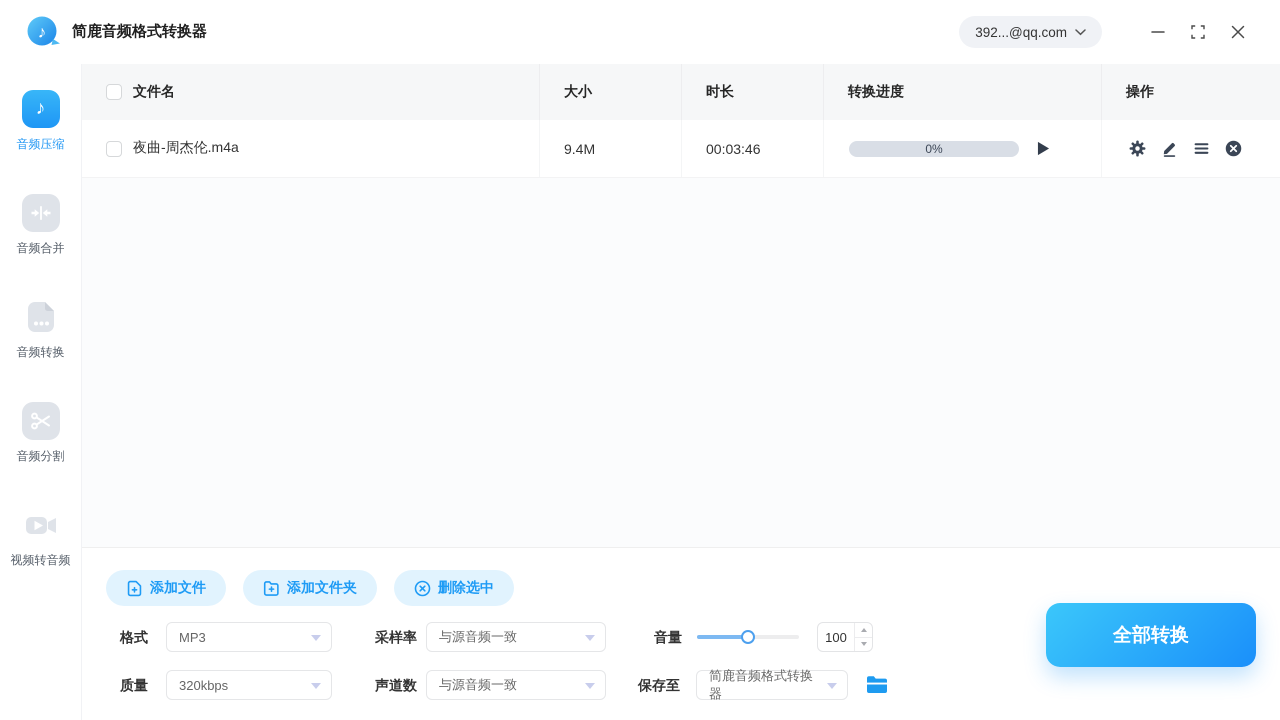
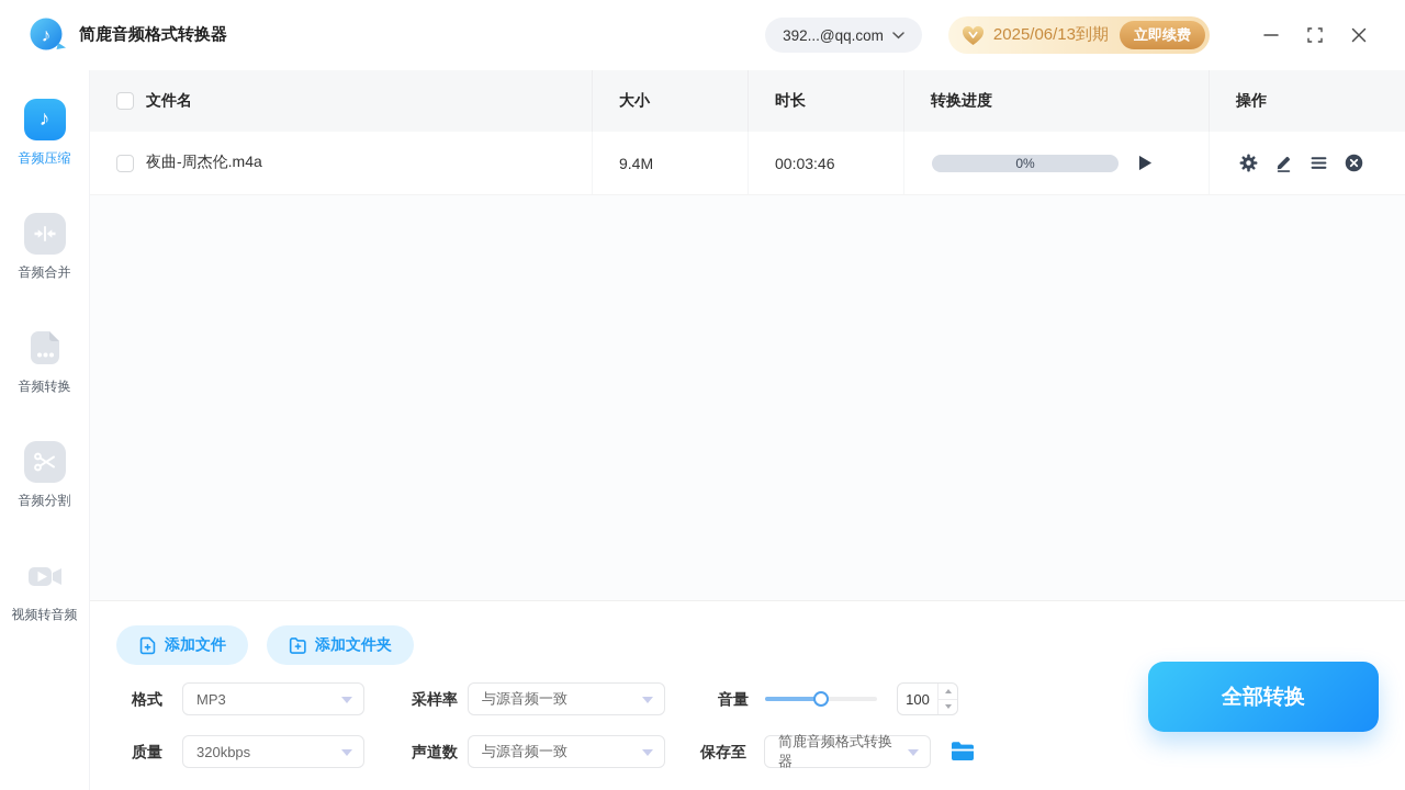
  ♪
  简鹿音频格式转换器
  392...@qq.com
+ 2025/06/13到期
+ 立即续费
  ♪
  音频压缩
  音频合并
  音频转换
  音频分割
  视频转音频
  文件名
  大小
  时长
  转换进度
  操作
  夜曲-周杰伦.m4a
  9.4M
  00:03:46
  0%
  添加文件
  添加文件夹
- 删除选中
  格式
  MP3
  采样率
  与源音频一致
  音量
  100
  质量
  320kbps
  声道数
  与源音频一致
  保存至
  简鹿音频格式转换器
  全部转换
